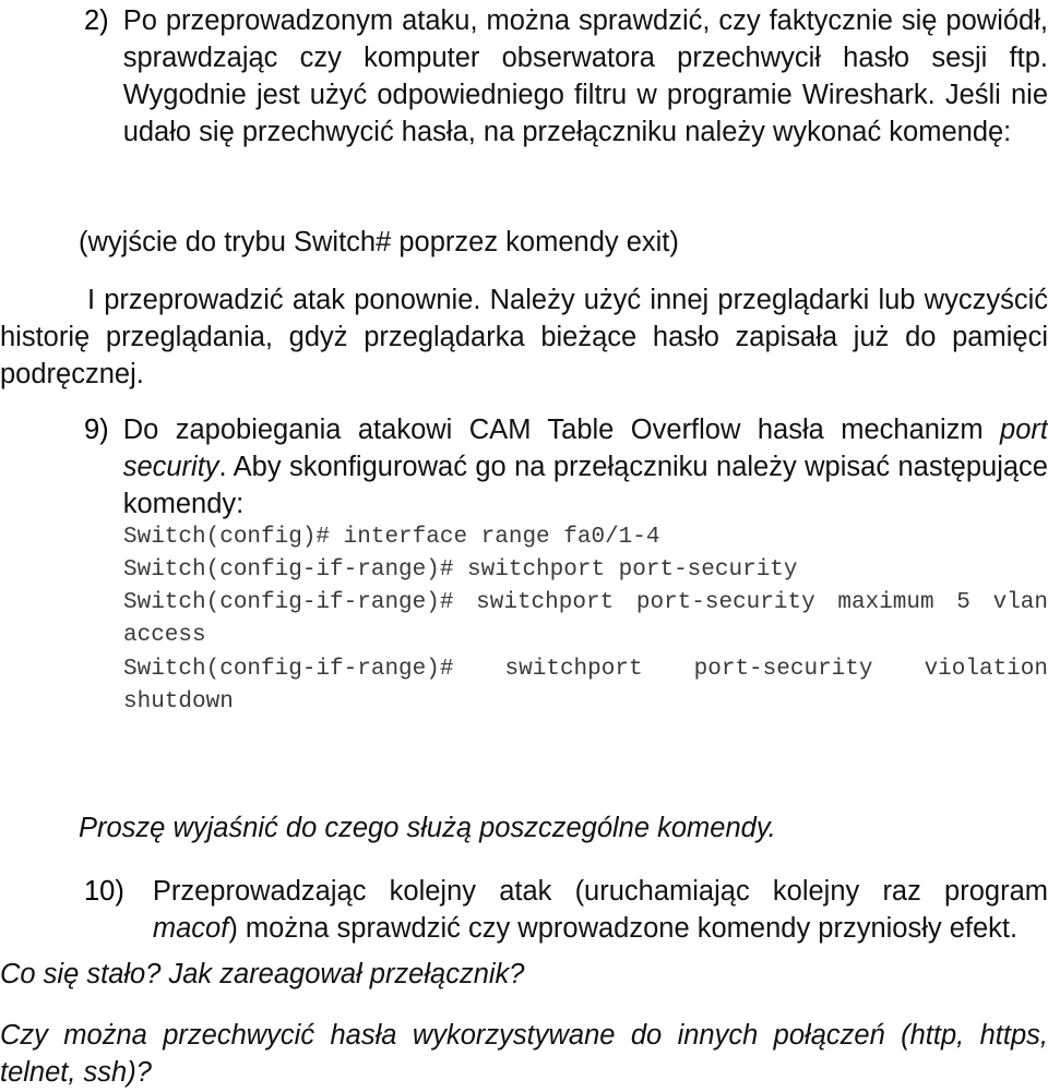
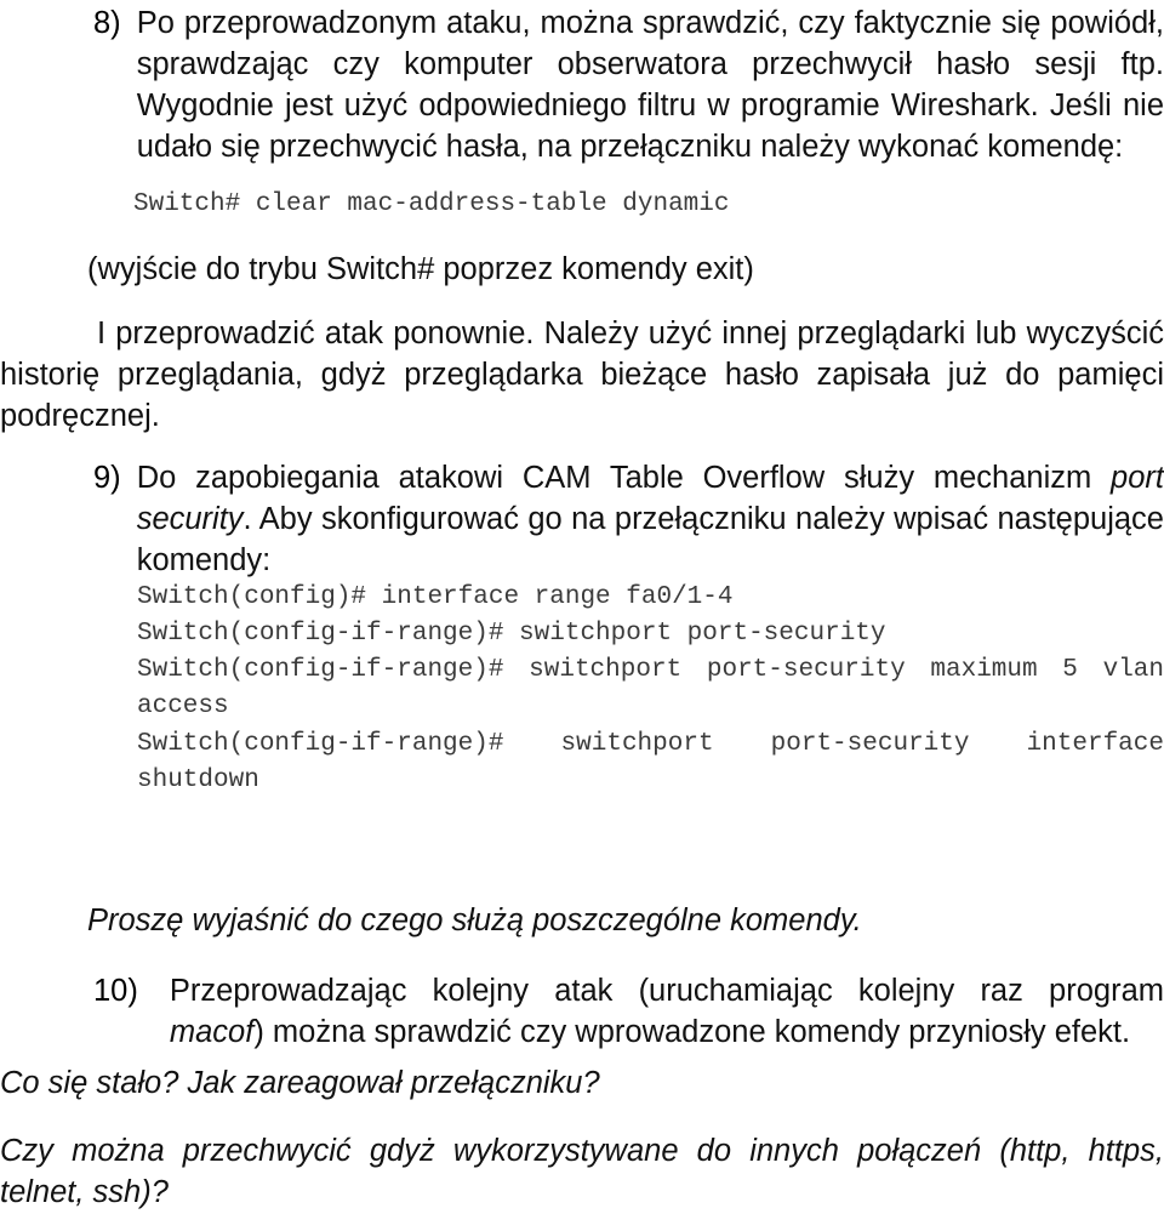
- 2)
+ 8)
  Po przeprowadzonym ataku, można sprawdzić, czy faktycznie się powiódł, sprawdzając czy komputer obserwatora przechwycił hasło sesji ftp. Wygodnie jest użyć odpowiedniego filtru w programie Wireshark. Jeśli nie udało się przechwycić hasła, na przełączniku należy wykonać komendę:
+ Switch# clear mac-address-table dynamic
  (wyjście do trybu Switch# poprzez komendy exit)
  I przeprowadzić atak ponownie. Należy użyć innej przeglądarki lub wyczyścić historię przeglądania, gdyż przeglądarka bieżące hasło zapisała już do pamięci podręcznej.
  9)
- Do zapobiegania atakowi CAM Table Overflow hasła mechanizm port security. Aby skonfigurować go na przełączniku należy wpisać następujące komendy:
+ Do zapobiegania atakowi CAM Table Overflow służy mechanizm port security. Aby skonfigurować go na przełączniku należy wpisać następujące komendy:
  Switch(config)# interface range fa0/1-4
  Switch(config-if-range)# switchport port-security
  Switch(config-if-range)# switchport port-security maximum 5 vlan access
- Switch(config-if-range)# switchport port-security violation shutdown
+ Switch(config-if-range)# switchport port-security interface shutdown
  Proszę wyjaśnić do czego służą poszczególne komendy.
  10)
  Przeprowadzając kolejny atak (uruchamiając kolejny raz program macof) można sprawdzić czy wprowadzone komendy przyniosły efekt.
- Co się stało? Jak zareagował przełącznik?
+ Co się stało? Jak zareagował przełączniku?
- Czy można przechwycić hasła wykorzystywane do innych połączeń (http, https, telnet, ssh)?
+ Czy można przechwycić gdyż wykorzystywane do innych połączeń (http, https, telnet, ssh)?
